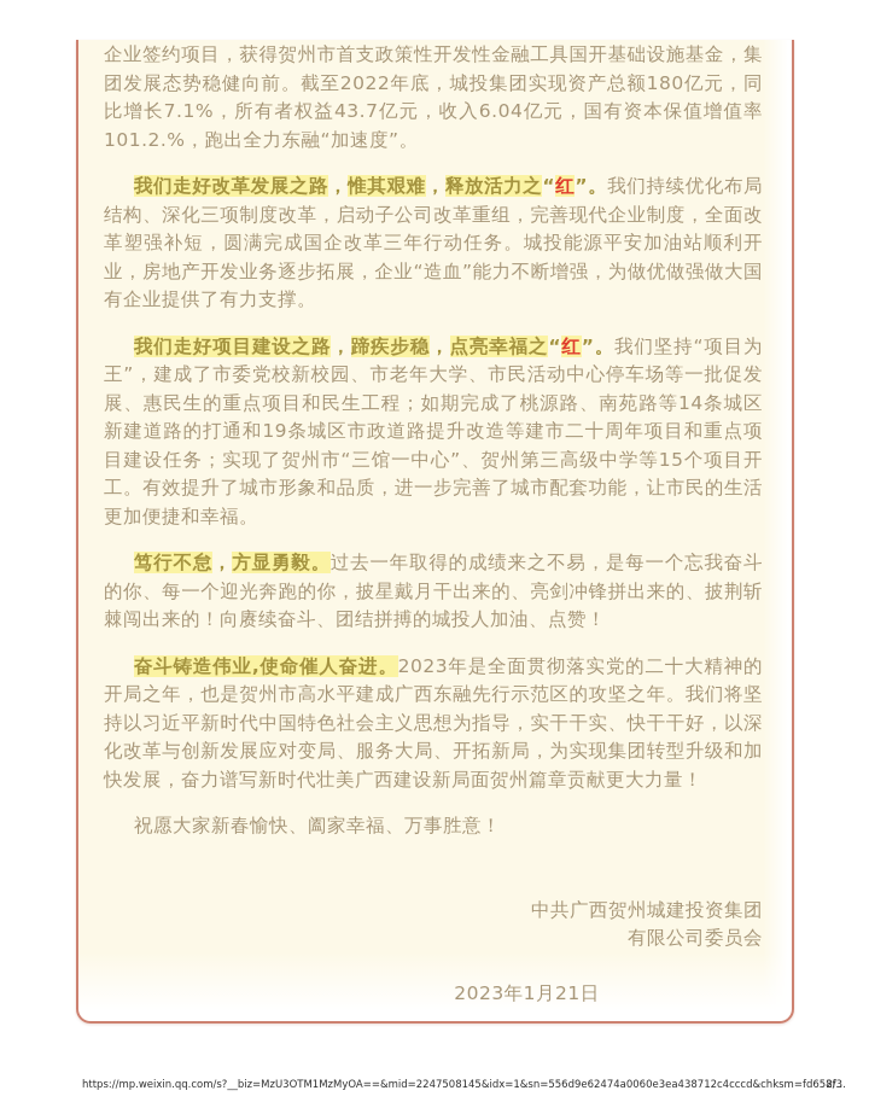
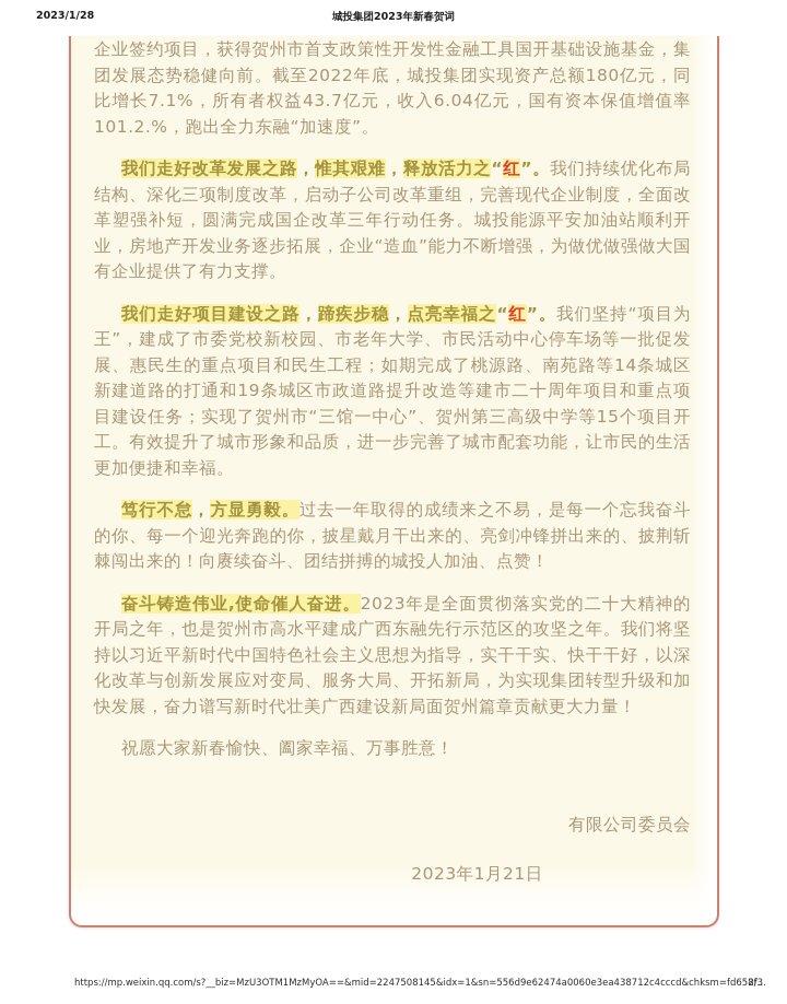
+ 2023/1/28
+ 城投集团2023年新春贺词
  企业签约项目，获得贺州市首支政策性开发性金融工具国开基础设施基金，集团发展态势稳健向前。截至2022年底，城投集团实现资产总额180亿元，同比增长7.1%，所有者权益43.7亿元，收入6.04亿元，国有资本保值增值率101.2.%，跑出全力东融“加速度”。
  我们走好改革发展之路，惟其艰难，释放活力之“红”。我们持续优化布局结构、深化三项制度改革，启动子公司改革重组，完善现代企业制度，全面改革塑强补短，圆满完成国企改革三年行动任务。城投能源平安加油站顺利开业，房地产开发业务逐步拓展，企业“造血”能力不断增强，为做优做强做大国有企业提供了有力支撑。
  我们走好项目建设之路，蹄疾步稳，点亮幸福之“红”。我们坚持“项目为王”，建成了市委党校新校园、市老年大学、市民活动中心停车场等一批促发展、惠民生的重点项目和民生工程；如期完成了桃源路、南苑路等14条城区新建道路的打通和19条城区市政道路提升改造等建市二十周年项目和重点项目建设任务；实现了贺州市“三馆一中心”、贺州第三高级中学等15个项目开工。有效提升了城市形象和品质，进一步完善了城市配套功能，让市民的生活更加便捷和幸福。
  笃行不怠，方显勇毅。过去一年取得的成绩来之不易，是每一个忘我奋斗的你、每一个迎光奔跑的你，披星戴月干出来的、亮剑冲锋拼出来的、披荆斩棘闯出来的！向赓续奋斗、团结拼搏的城投人加油、点赞！
  奋斗铸造伟业,使命催人奋进。2023年是全面贯彻落实党的二十大精神的开局之年，也是贺州市高水平建成广西东融先行示范区的攻坚之年。我们将坚持以习近平新时代中国特色社会主义思想为指导，实干干实、快干干好，以深化改革与创新发展应对变局、服务大局、开拓新局，为实现集团转型升级和加快发展，奋力谱写新时代壮美广西建设新局面贺州篇章贡献更大力量！
  祝愿大家新春愉快、阖家幸福、万事胜意！
- 中共广西贺州城建投资集团
  有限公司委员会
  2023年1月21日
  https://mp.weixin.qq.com/s?__biz=MzU3OTM1MzMyOA==&mid=2247508145&idx=1&sn=556d9e62474a0060e3ea438712c4cccd&chksm=fd658f…
  2/3
